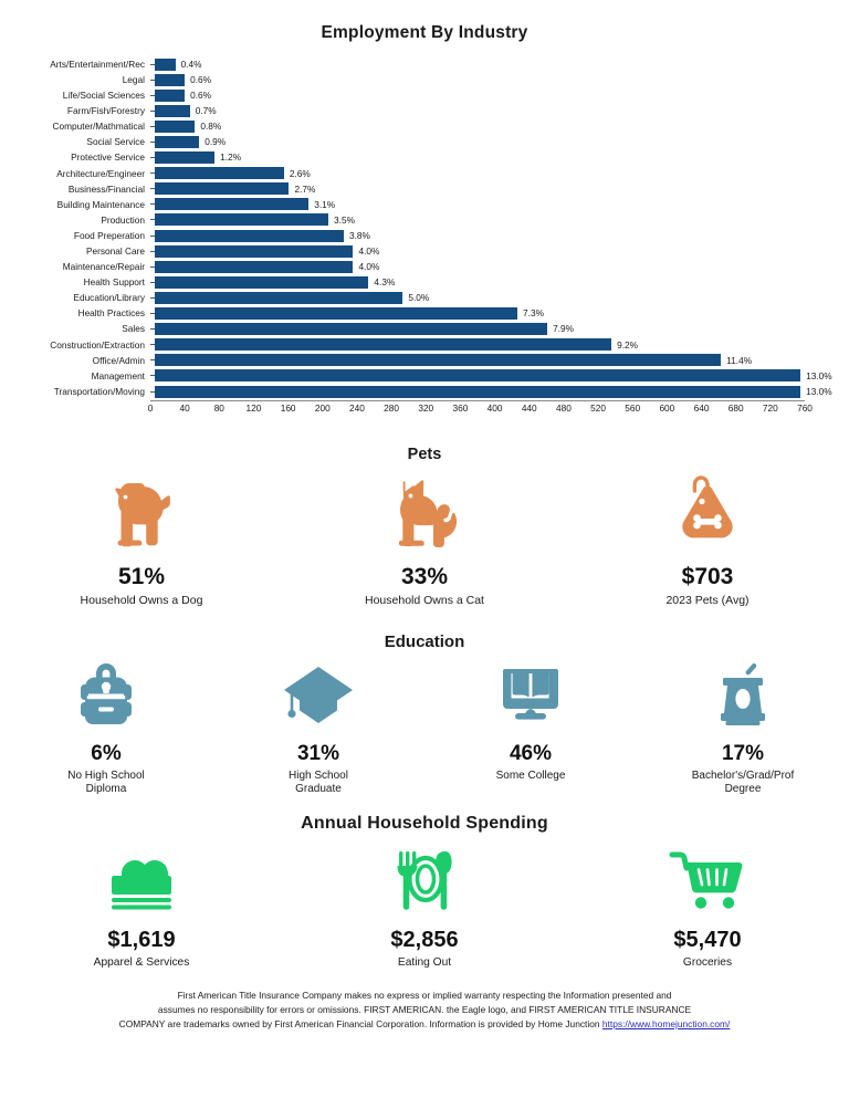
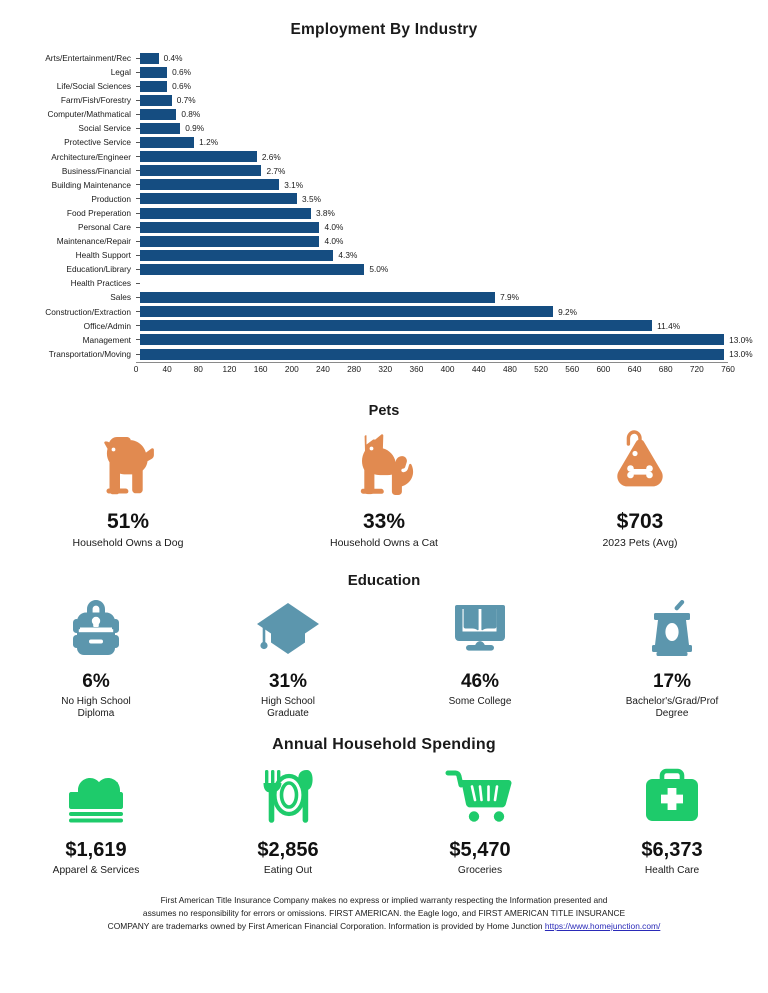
  Employment By Industry
  Arts/Entertainment/Rec
  0.4%
  Legal
  0.6%
  Life/Social Sciences
  0.6%
  Farm/Fish/Forestry
  0.7%
  Computer/Mathmatical
  0.8%
  Social Service
  0.9%
  Protective Service
  1.2%
  Architecture/Engineer
  2.6%
  Business/Financial
  2.7%
  Building Maintenance
  3.1%
  Production
  3.5%
  Food Preperation
  3.8%
  Personal Care
  4.0%
  Maintenance/Repair
  4.0%
  Health Support
  4.3%
  Education/Library
  5.0%
  Health Practices
- 7.3%
  Sales
  7.9%
  Construction/Extraction
  9.2%
  Office/Admin
  11.4%
  Management
  13.0%
  Transportation/Moving
  13.0%
  0
  40
  80
  120
  160
  200
  240
  280
  320
  360
  400
  440
  480
  520
  560
  600
  640
  680
  720
  760
  Pets
  51%
  Household Owns a Dog
  33%
  Household Owns a Cat
  $703
  2023 Pets (Avg)
  Education
  6%
  No High School
  Diploma
  31%
  High School
  Graduate
  46%
  Some College
  17%
  Bachelor's/Grad/Prof
  Degree
  Annual Household Spending
  $1,619
  Apparel & Services
  $2,856
  Eating Out
  $5,470
  Groceries
+ $6,373
+ Health Care
  First American Title Insurance Company makes no express or implied warranty respecting the Information presented and
  assumes no responsibility for errors or omissions. FIRST AMERICAN. the Eagle logo, and FIRST AMERICAN TITLE INSURANCE
  COMPANY are trademarks owned by First American Financial Corporation. Information is provided by Home Junction https://www.homejunction.com/
